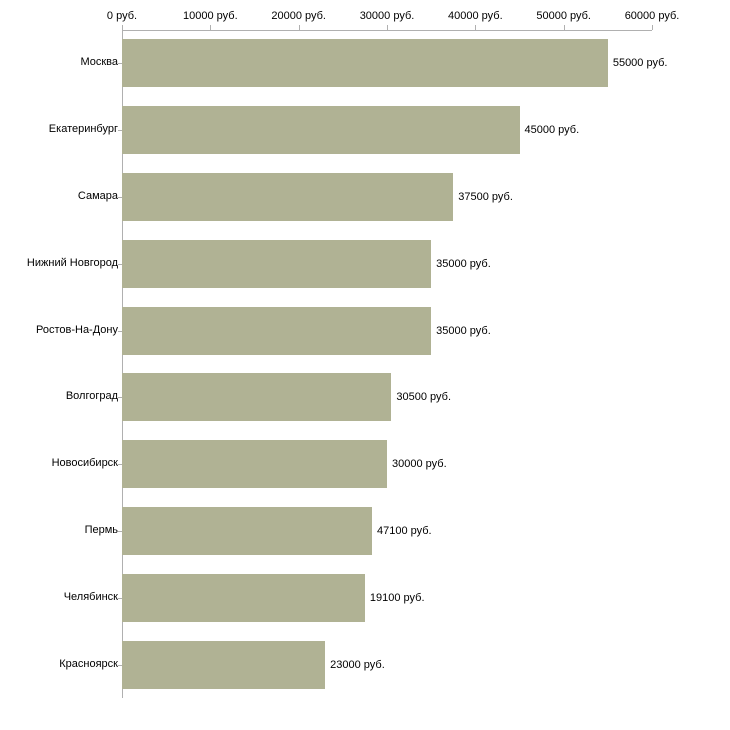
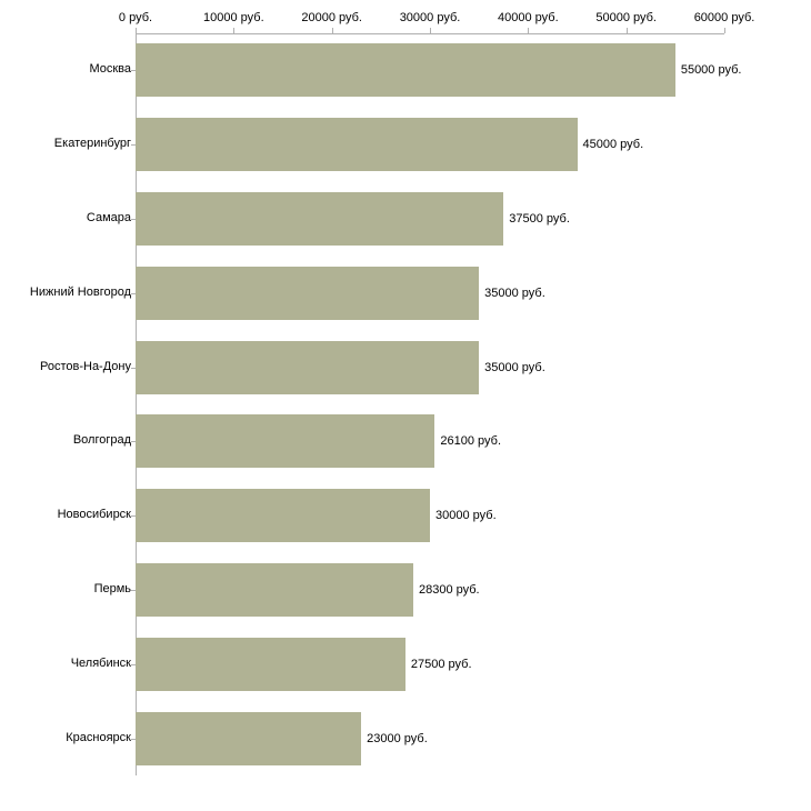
  0 руб.
  10000 руб.
  20000 руб.
  30000 руб.
  40000 руб.
  50000 руб.
  60000 руб.
  55000 руб.
  45000 руб.
  37500 руб.
  35000 руб.
  35000 руб.
- 30500 руб.
+ 26100 руб.
  30000 руб.
- 47100 руб.
+ 28300 руб.
- 19100 руб.
+ 27500 руб.
  23000 руб.
  Москва
  Екатеринбург
  Самара
  Нижний Новгород
  Ростов-На-Дону
  Волгоград
  Новосибирск
  Пермь
  Челябинск
  Красноярск
